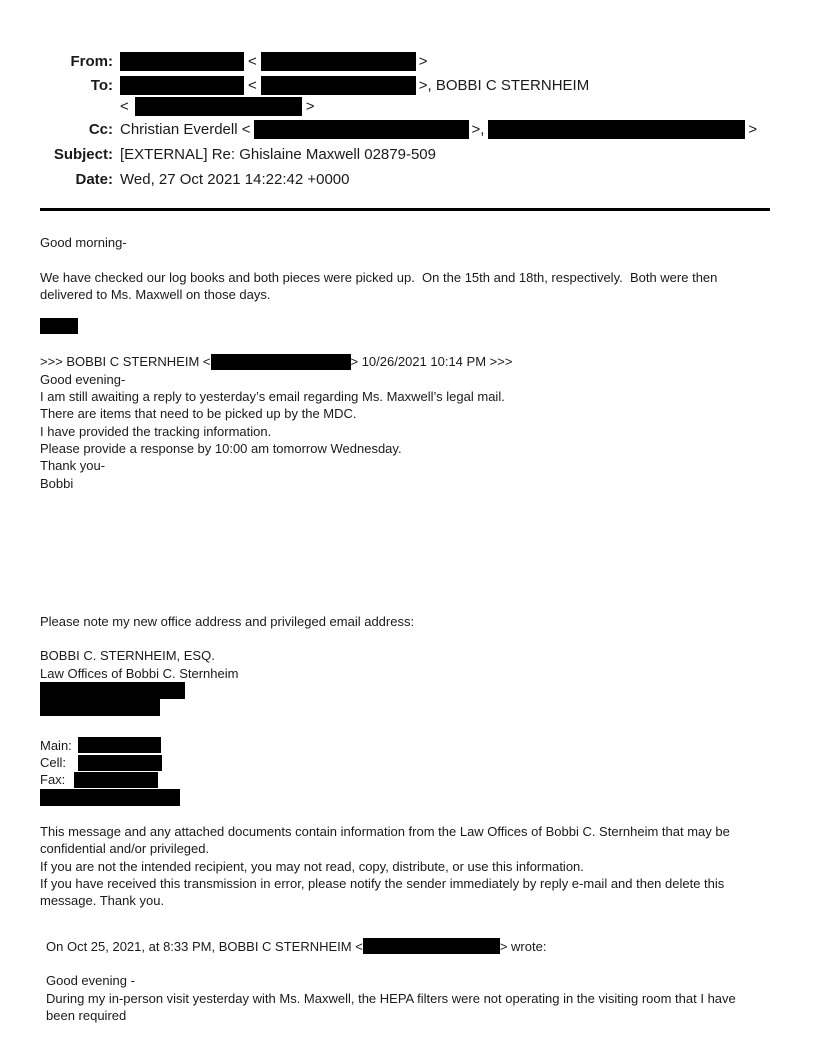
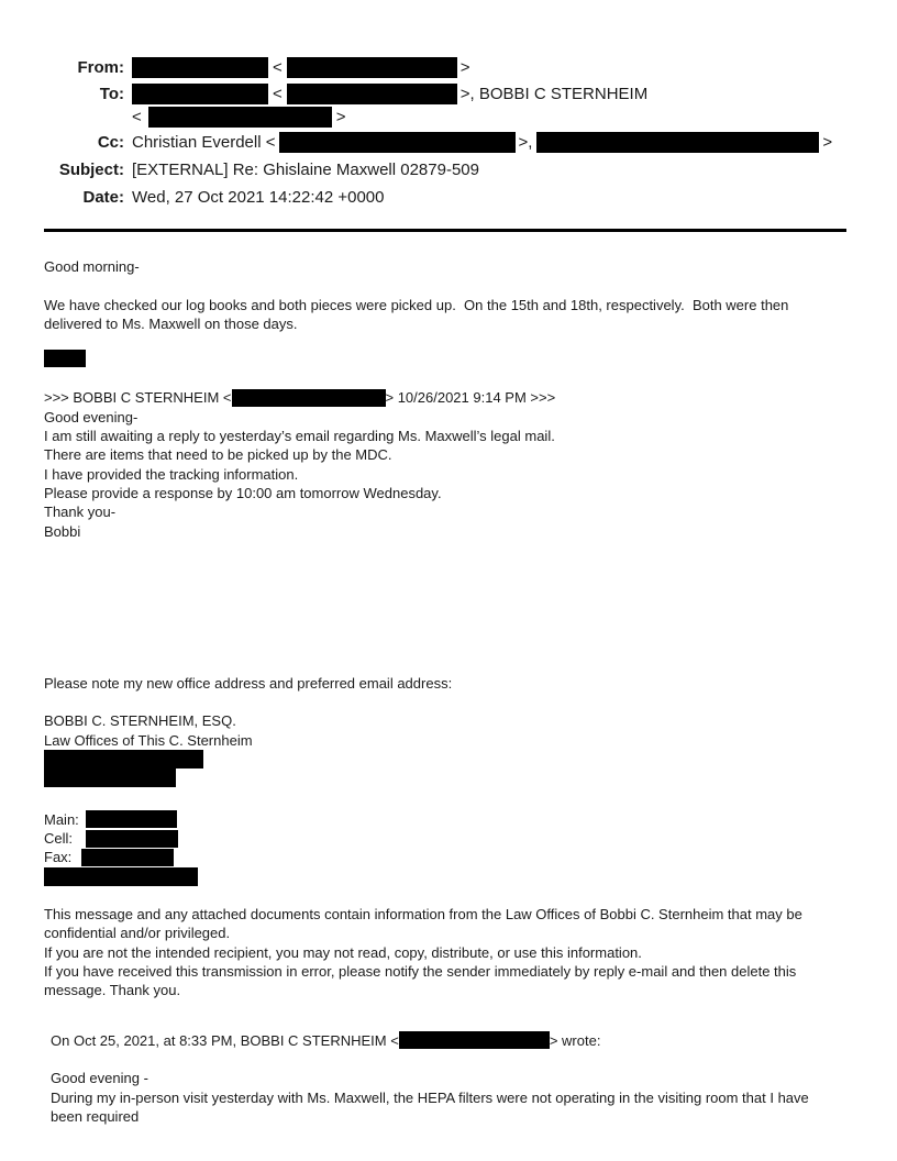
  From:
  <
  >
  To:
  <
  >, BOBBI C STERNHEIM
  <
  >
  Cc:
  Christian Everdell
  <
  >,
  >
  Subject:
  [EXTERNAL] Re: Ghislaine Maxwell 02879-509
  Date:
  Wed, 27 Oct 2021 14:22:42 +0000
  Good morning-
  We have checked our log books and both pieces were picked up. On the 15th and 18th, respectively. Both were then
  delivered to Ms. Maxwell on those days.
  >>> BOBBI C STERNHEIM <
- > 10/26/2021 10:14 PM >>>
+ > 10/26/2021 9:14 PM >>>
  Good evening-
  I am still awaiting a reply to yesterday’s email regarding Ms. Maxwell’s legal mail.
  There are items that need to be picked up by the MDC.
  I have provided the tracking information.
  Please provide a response by 10:00 am tomorrow Wednesday.
  Thank you-
  Bobbi
- Please note my new office address and privileged email address:
+ Please note my new office address and preferred email address:
  BOBBI C. STERNHEIM, ESQ.
- Law Offices of Bobbi C. Sternheim
+ Law Offices of This C. Sternheim
  Main:
  Cell:
  Fax:
  This message and any attached documents contain information from the Law Offices of Bobbi C. Sternheim that may be
  confidential and/or privileged.
  If you are not the intended recipient, you may not read, copy, distribute, or use this information.
  If you have received this transmission in error, please notify the sender immediately by reply e-mail and then delete this
  message. Thank you.
  On Oct 25, 2021, at 8:33 PM, BOBBI C STERNHEIM <
  > wrote:
  Good evening -
  During my in-person visit yesterday with Ms. Maxwell, the HEPA filters were not operating in the visiting room that I have
  been required
